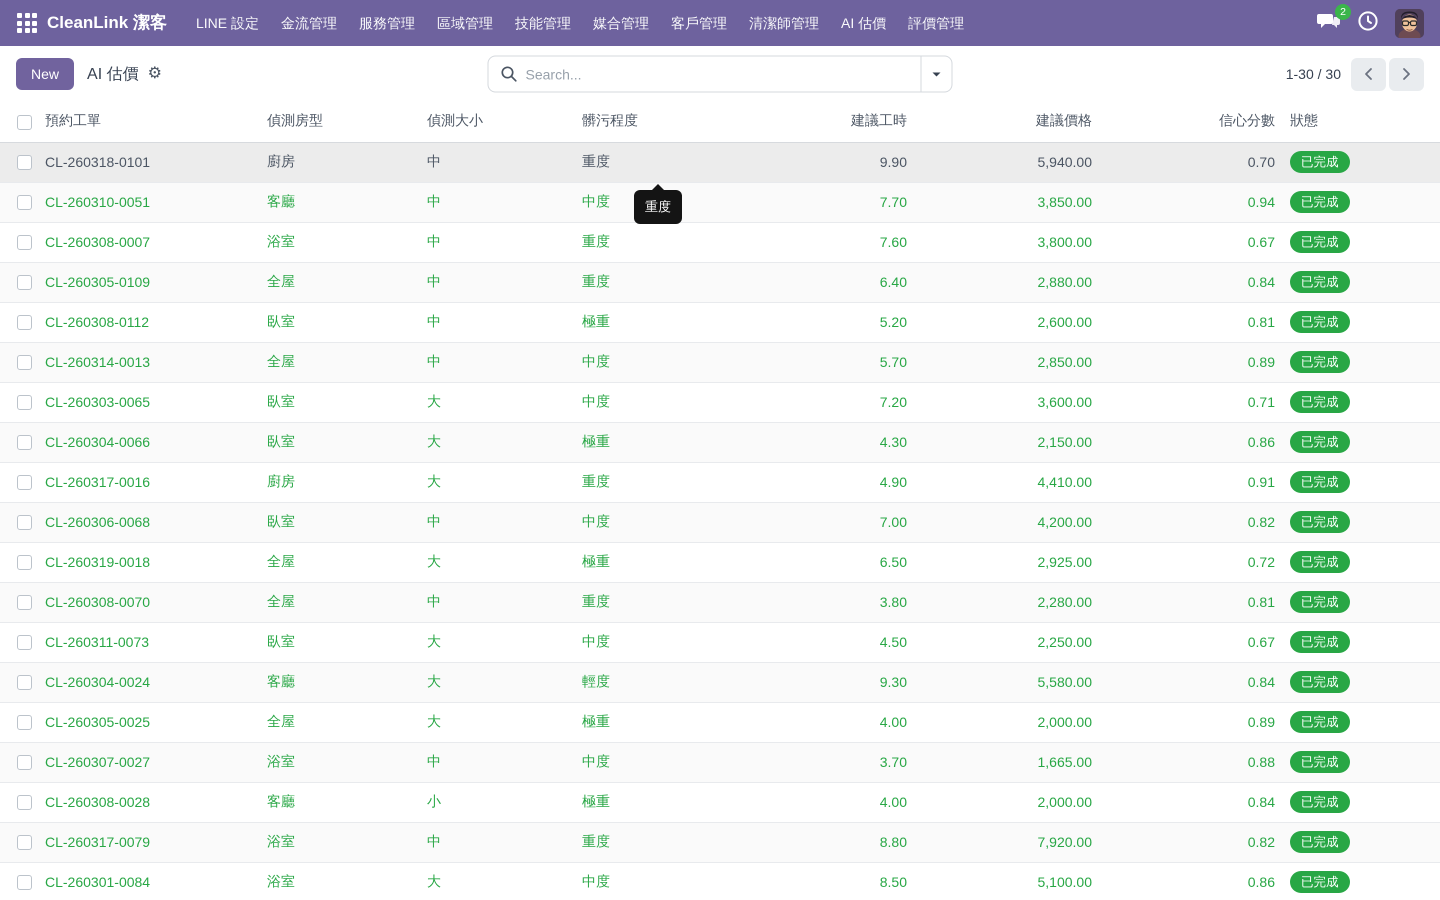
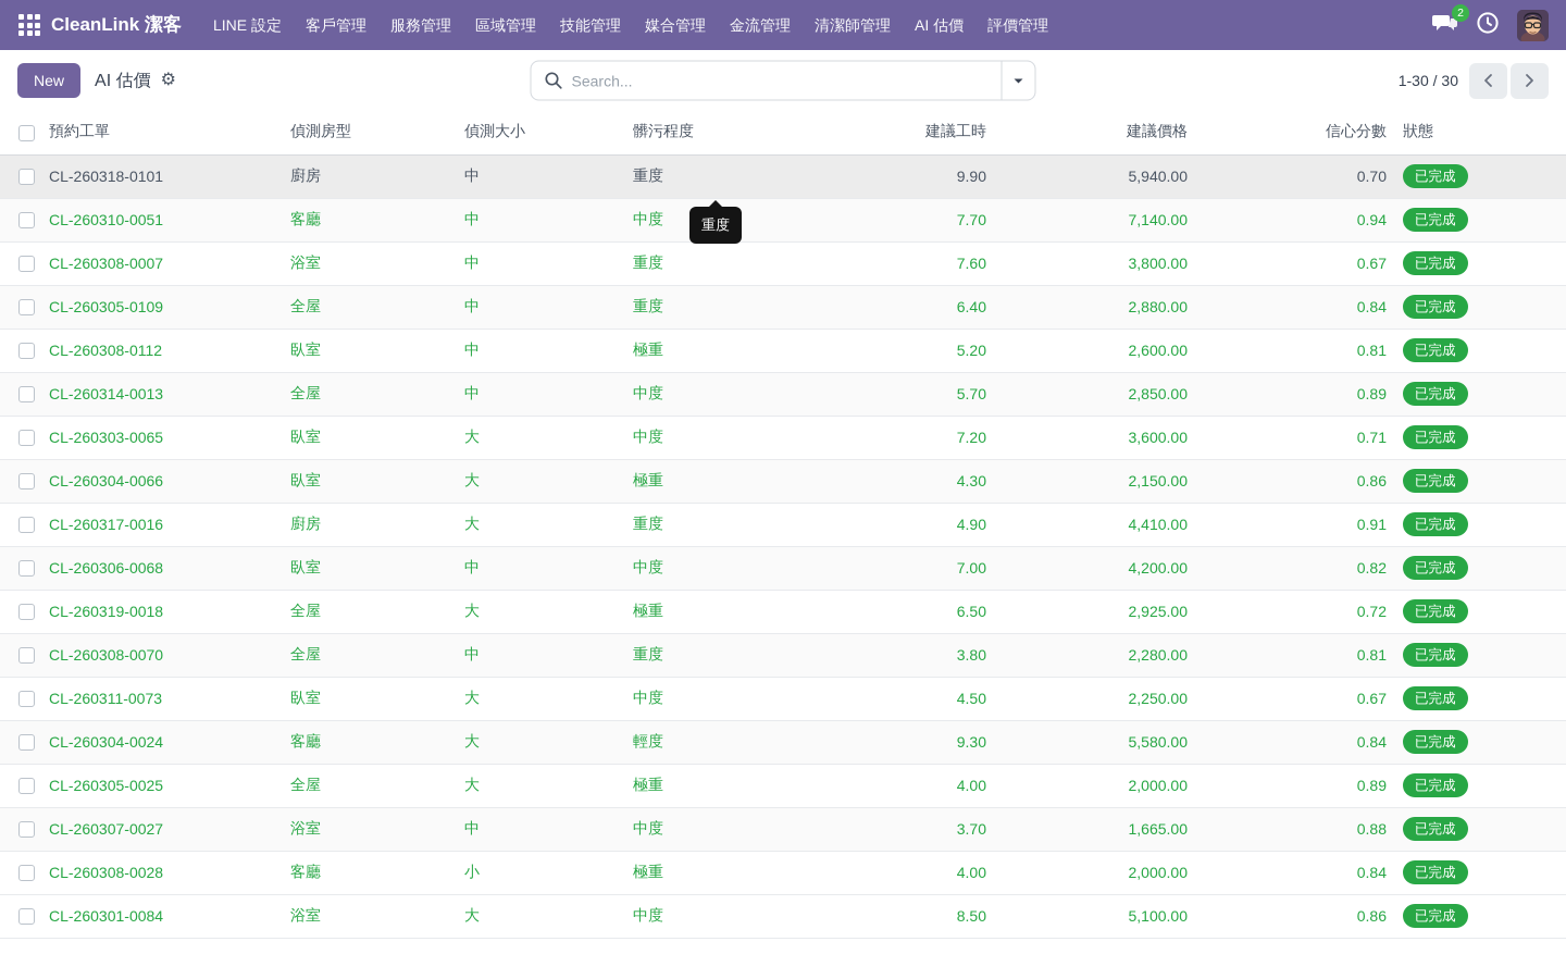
  CleanLink 潔客
  LINE 設定
- 金流管理
+ 客戶管理
  服務管理
  區域管理
  技能管理
  媒合管理
- 客戶管理
+ 金流管理
  清潔師管理
  AI 估價
  評價管理
  2
  New
  AI 估價
  ⚙
  Search...
  1-30 / 30
  	預約工單	偵測房型	偵測大小	髒污程度	建議工時	建議價格	信心分數	狀態
  	CL-260318-0101	廚房	中	重度	9.90	5,940.00	0.70	已完成
- 	CL-260310-0051	客廳	中	中度	7.70	3,850.00	0.94	已完成
+ 	CL-260310-0051	客廳	中	中度	7.70	7,140.00	0.94	已完成
  	CL-260308-0007	浴室	中	重度	7.60	3,800.00	0.67	已完成
  	CL-260305-0109	全屋	中	重度	6.40	2,880.00	0.84	已完成
  	CL-260308-0112	臥室	中	極重	5.20	2,600.00	0.81	已完成
  	CL-260314-0013	全屋	中	中度	5.70	2,850.00	0.89	已完成
  	CL-260303-0065	臥室	大	中度	7.20	3,600.00	0.71	已完成
  	CL-260304-0066	臥室	大	極重	4.30	2,150.00	0.86	已完成
  	CL-260317-0016	廚房	大	重度	4.90	4,410.00	0.91	已完成
  	CL-260306-0068	臥室	中	中度	7.00	4,200.00	0.82	已完成
  	CL-260319-0018	全屋	大	極重	6.50	2,925.00	0.72	已完成
  	CL-260308-0070	全屋	中	重度	3.80	2,280.00	0.81	已完成
  	CL-260311-0073	臥室	大	中度	4.50	2,250.00	0.67	已完成
  	CL-260304-0024	客廳	大	輕度	9.30	5,580.00	0.84	已完成
  	CL-260305-0025	全屋	大	極重	4.00	2,000.00	0.89	已完成
  	CL-260307-0027	浴室	中	中度	3.70	1,665.00	0.88	已完成
  	CL-260308-0028	客廳	小	極重	4.00	2,000.00	0.84	已完成
- 	CL-260317-0079	浴室	中	重度	8.80	7,920.00	0.82	已完成
  	CL-260301-0084	浴室	大	中度	8.50	5,100.00	0.86	已完成
  重度
